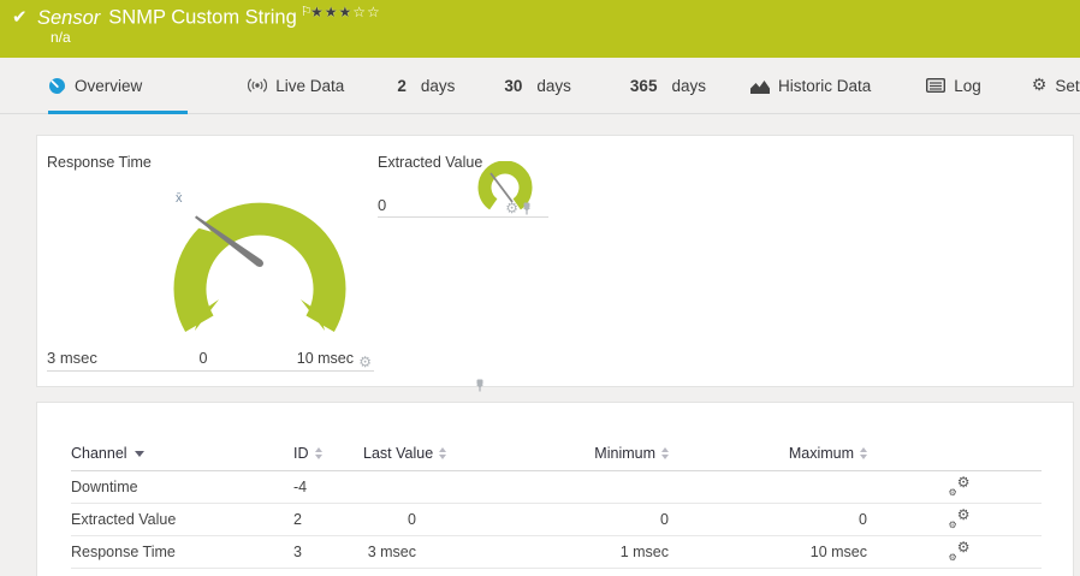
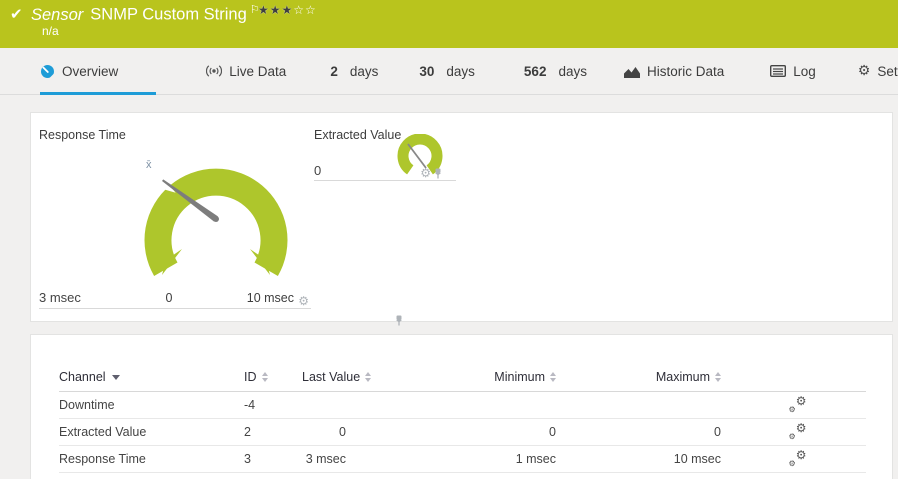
  ✔
  Sensor SNMP Custom String ⚐
  ★★★☆☆
  n/a
  Overview
  Live Data
  2
  days
  30
  days
- 365
+ 562
  days
  Historic Data
  Log
  ⚙
  Response Time
  x̄
  0
  10 msec
  3 msec
  ⚙
  Extracted Value
  0
  ⚙
  Channel	ID	Last Value	Minimum	Maximum
  Downtime	-4				⚙⚙
  Extracted Value	2	0	0	0	⚙⚙
  Response Time	3	3 msec	1 msec	10 msec	⚙⚙
